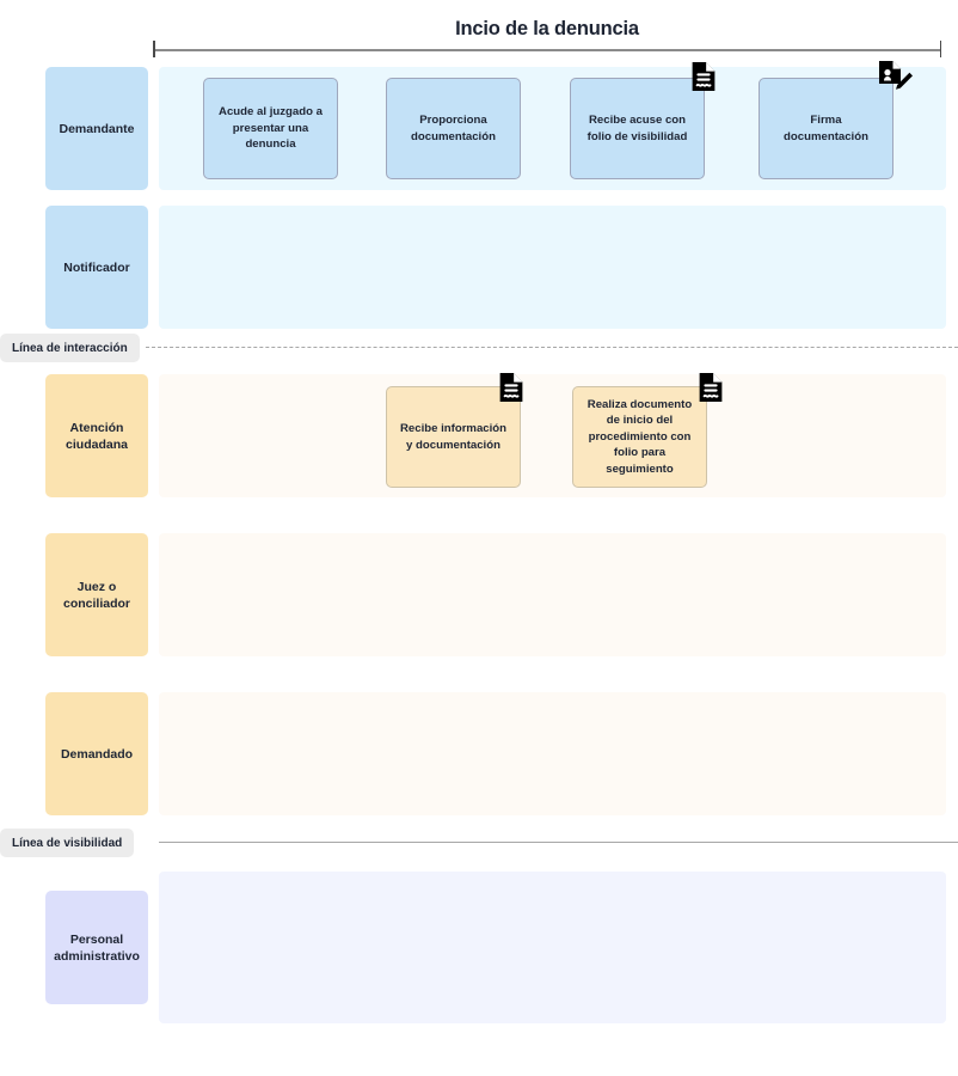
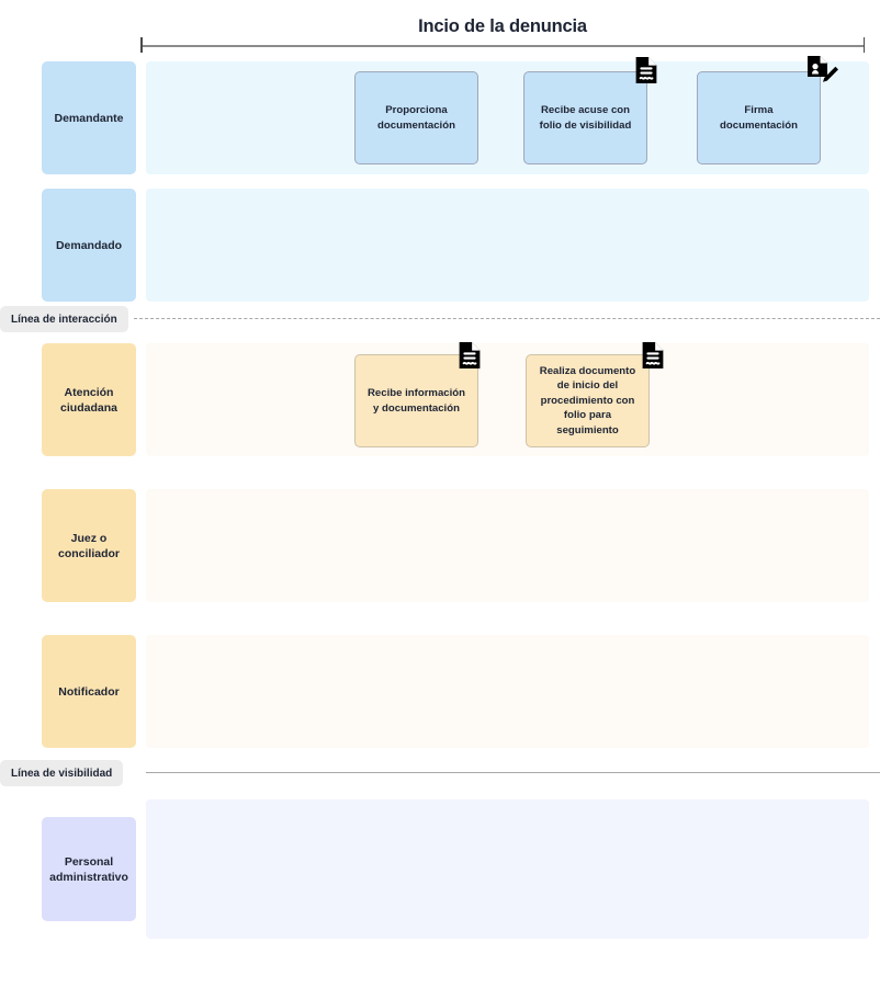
  Incio de la denuncia
  Demandante
- Acude al juzgado a presentar una denuncia
  Proporciona documentación
  Recibe acuse con folio de visibilidad
  Firma documentación
- Notificador
+ Demandado
  Línea de interacción
  Atención ciudadana
  Recibe información y documentación
  Realiza documento de inicio del procedimiento con folio para seguimiento
  Juez o conciliador
- Demandado
+ Notificador
  Línea de visibilidad
  Personal administrativo
